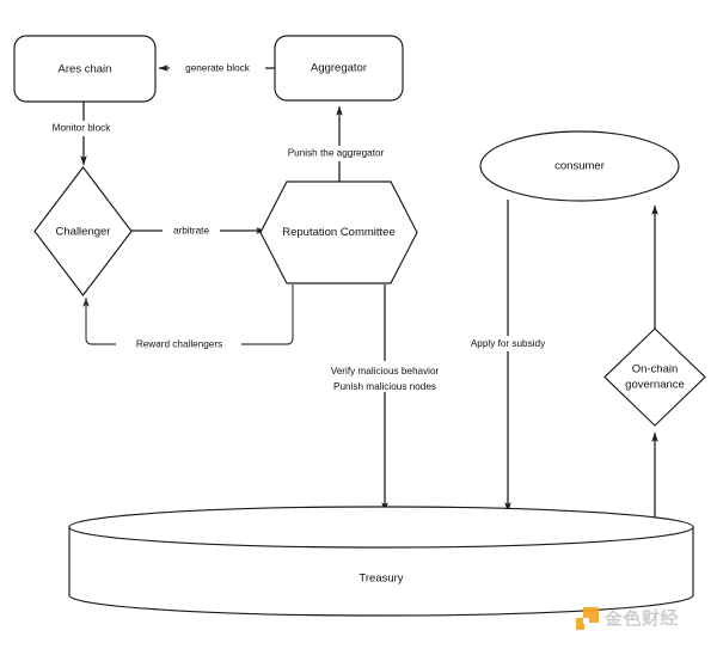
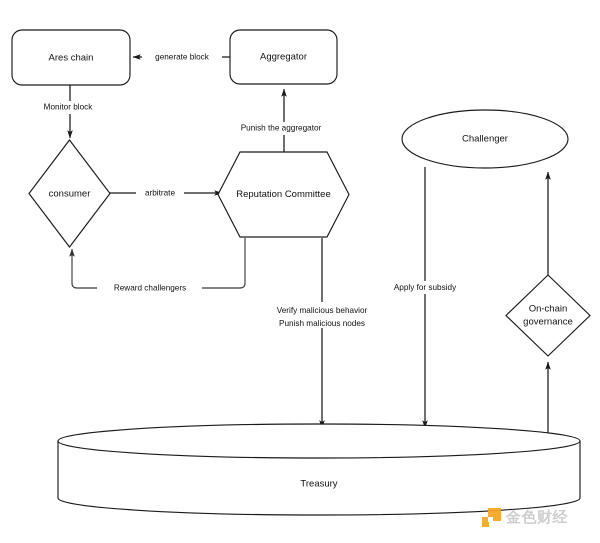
  generate block
  Monitor block
  arbitrate
  Punish the aggregator
  Reward challengers
  Verify malicious behavior
  Punish malicious nodes
  Apply for subsidy
  Ares chain
  Aggregator
- Challenger
+ consumer
  Reputation Committee
- consumer
+ Challenger
  On-chain
  governance
  Treasury
  金色财经
